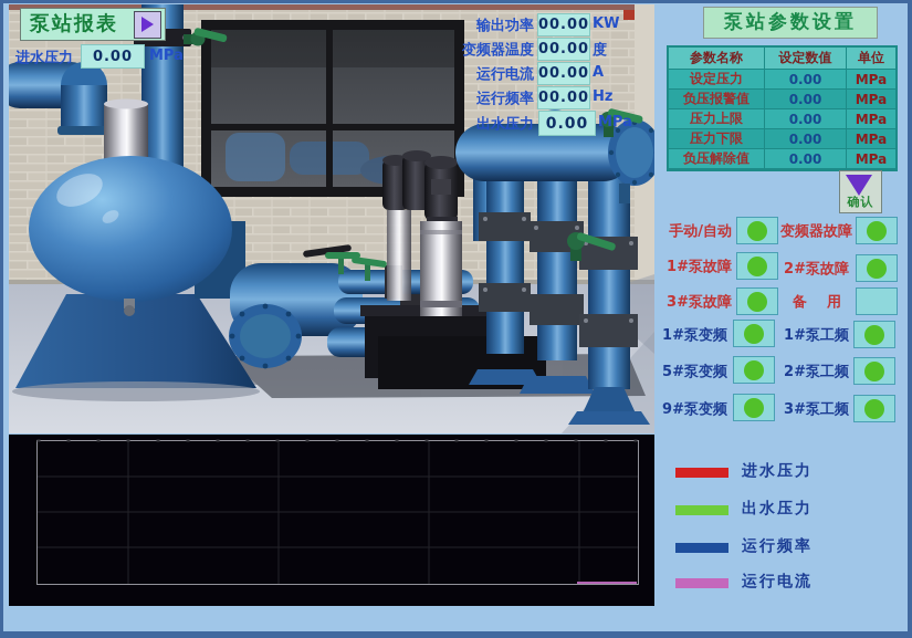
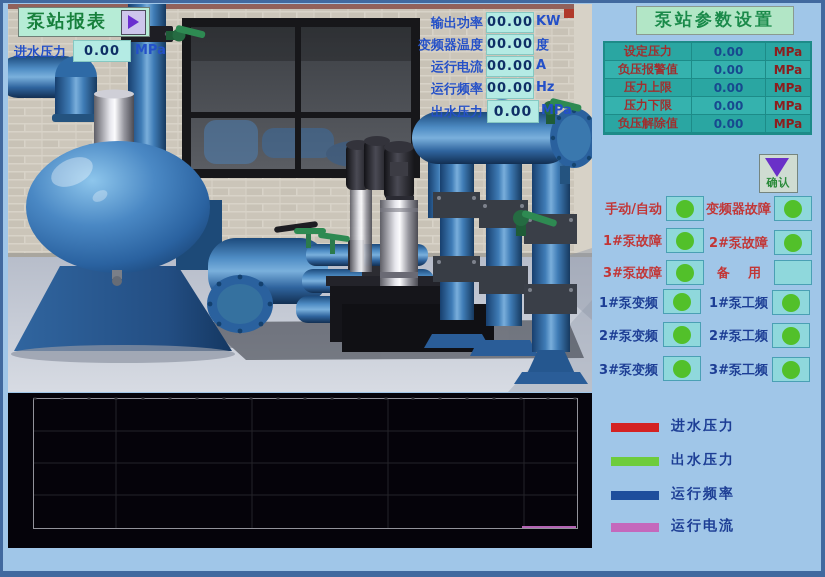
  泵站报表
  进水压力
  0.00
  MPa
  输出功率
  00.00
  KW
  变频器温度
  00.00
  度
  运行电流
  00.00
  A
  运行频率
  00.00
  Hz
  出水压力
  0.00
  MPa
  泵站参数设置
- 参数名称
- 设定数值
- 单位
  设定压力
  0.00
  MPa
  负压报警值
  0.00
  MPa
  压力上限
  0.00
  MPa
  压力下限
  0.00
  MPa
  负压解除值
  0.00
  MPa
  确认
  手动/自动
  变频器故障
  1#泵故障
  2#泵故障
  3#泵故障
  备 用
  1#泵变频
  1#泵工频
- 5#泵变频
+ 2#泵变频
  2#泵工频
- 9#泵变频
+ 3#泵变频
  3#泵工频
  进水压力
  出水压力
  运行频率
  运行电流
